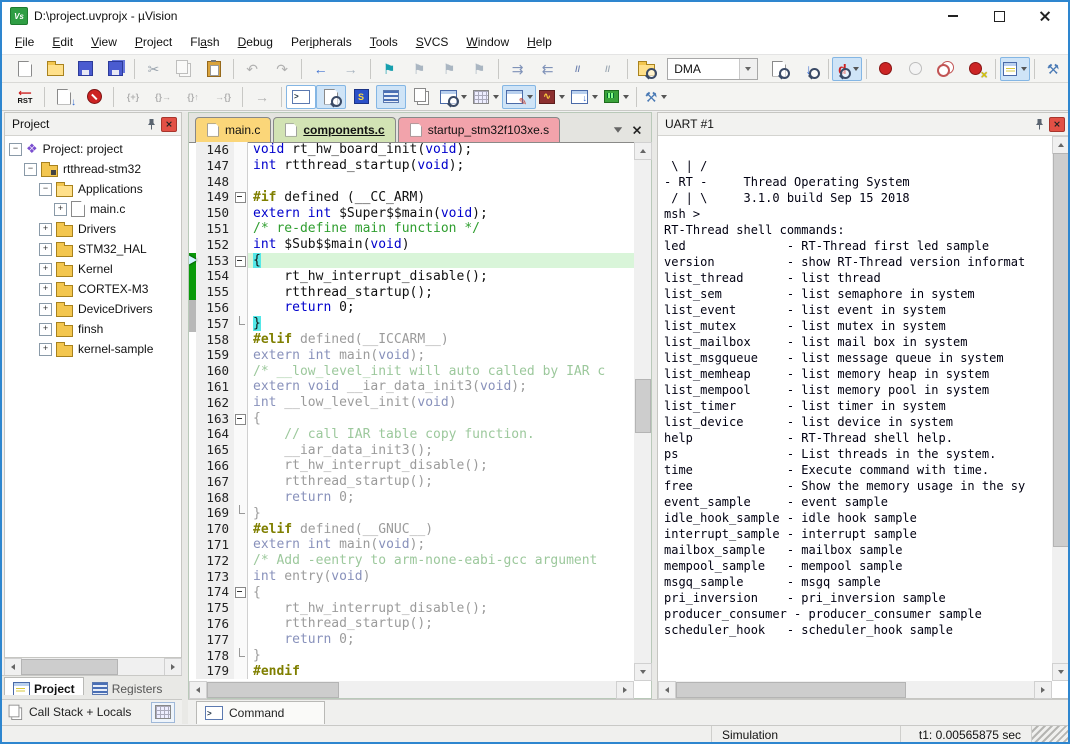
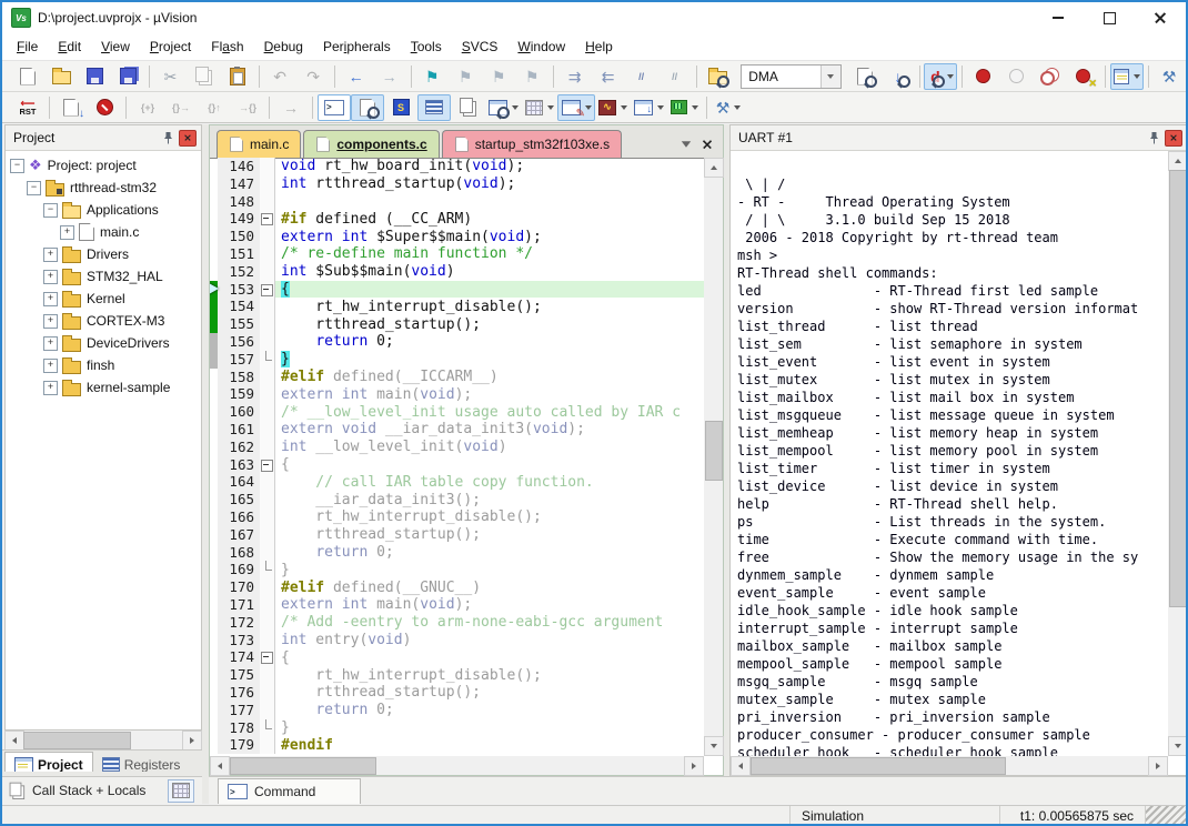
  Vs
  D:\project.uvprojx - µVision
  File
  Edit
  View
  Project
  Flash
  Debug
  Peripherals
  Tools
  SVCS
  Window
  Help
  ✂
  ↶
  ↷
  ←
  →
  ⚑
  ⚑
  ⚑
  ⚑
  ⇉
  ⇇
  //
  //
  DMA
  ↓
  ✕
  ⚒
  ⟵
  RST
  ↓
  {+}
  {}→
  {}↑
  →{}
  →
  >
  S
  ✎
  ∿
  ⚒
  Project
  −
  ❖
  Project: project
  −
  rtthread-stm32
  −
  Applications
  +
  main.c
  +
  Drivers
  +
  STM32_HAL
  +
  Kernel
  +
  CORTEX-M3
  +
  DeviceDrivers
  +
  finsh
  +
  kernel-sample
  Project
  Registers
  Call Stack + Locals
  main.c
  components.c
  startup_stm32f103xe.s
  146
  void rt_hw_board_init(void);
  147
  int rtthread_startup(void);
  148
  149
  #if defined (__CC_ARM)
  150
  extern int $Super$$main(void);
  151
  /* re-define main function */
  152
  int $Sub$$main(void)
  153
  {
  154
  rt_hw_interrupt_disable();
  155
  rtthread_startup();
  156
  return 0;
  157
  }
  158
  #elif defined(__ICCARM__)
  159
  extern int main(void);
  160
- /* __low_level_init will auto called by IAR c
+ /* __low_level_init usage auto called by IAR c
  161
  extern void __iar_data_init3(void);
  162
  int __low_level_init(void)
  163
  {
  164
  // call IAR table copy function.
  165
  __iar_data_init3();
  166
  rt_hw_interrupt_disable();
  167
  rtthread_startup();
  168
  return 0;
  169
  }
  170
  #elif defined(__GNUC__)
  171
  extern int main(void);
  172
  /* Add -eentry to arm-none-eabi-gcc argument
  173
  int entry(void)
  174
  {
  175
  rt_hw_interrupt_disable();
  176
  rtthread_startup();
  177
  return 0;
  178
  }
  179
  #endif
  UART #1
  \ | /
  - RT - Thread Operating System
  / | \ 3.1.0 build Sep 15 2018
+ 2006 - 2018 Copyright by rt-thread team
  msh >
  RT-Thread shell commands:
  led - RT-Thread first led sample
  version - show RT-Thread version informat
  list_thread - list thread
  list_sem - list semaphore in system
  list_event - list event in system
  list_mutex - list mutex in system
  list_mailbox - list mail box in system
  list_msgqueue - list message queue in system
  list_memheap - list memory heap in system
  list_mempool - list memory pool in system
  list_timer - list timer in system
  list_device - list device in system
  help - RT-Thread shell help.
  ps - List threads in the system.
  time - Execute command with time.
  free - Show the memory usage in the sy
+ dynmem_sample - dynmem sample
  event_sample - event sample
  idle_hook_sample - idle hook sample
  interrupt_sample - interrupt sample
  mailbox_sample - mailbox sample
  mempool_sample - mempool sample
  msgq_sample - msgq sample
+ mutex_sample - mutex sample
  pri_inversion - pri_inversion sample
  producer_consumer - producer_consumer sample
  scheduler_hook - scheduler_hook sample
  >
  Command
  Simulation
  t1: 0.00565875 sec
